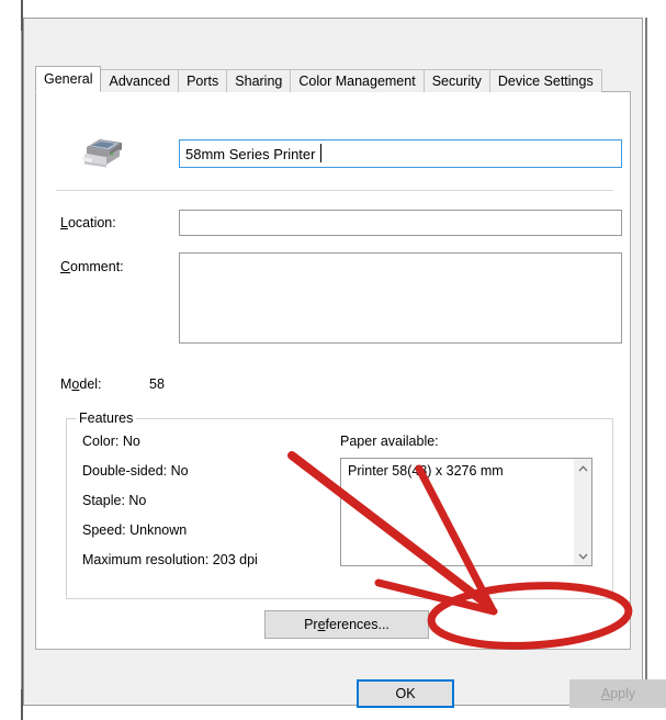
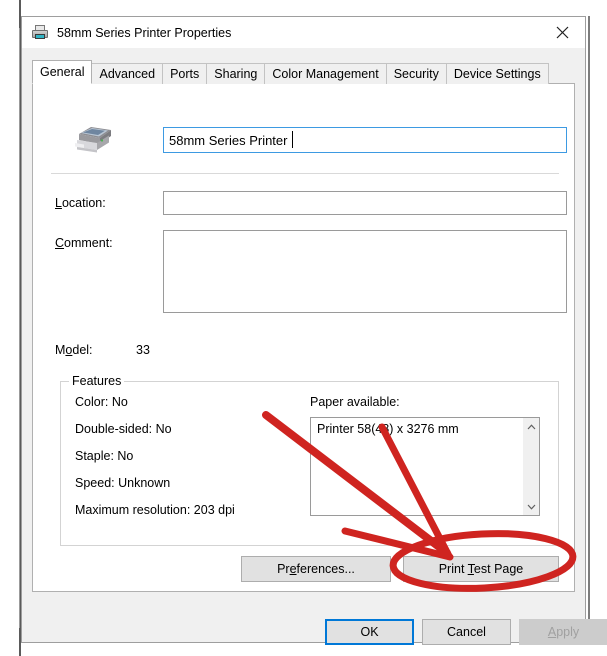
+ 58mm Series Printer Properties
  General
  Advanced
  Ports
  Sharing
  Color Management
  Security
  Device Settings
  58mm Series Printer
  Location:
  Comment:
  Model:
- 58
+ 33
  Features
  Color: No
  Double-sided: No
  Staple: No
  Speed: Unknown
  Maximum resolution: 203 dpi
  Paper available:
  Printer 58(4) x 3276 mm
  Preferences...
+ Print Test Page
  OK
+ Cancel
  Apply
